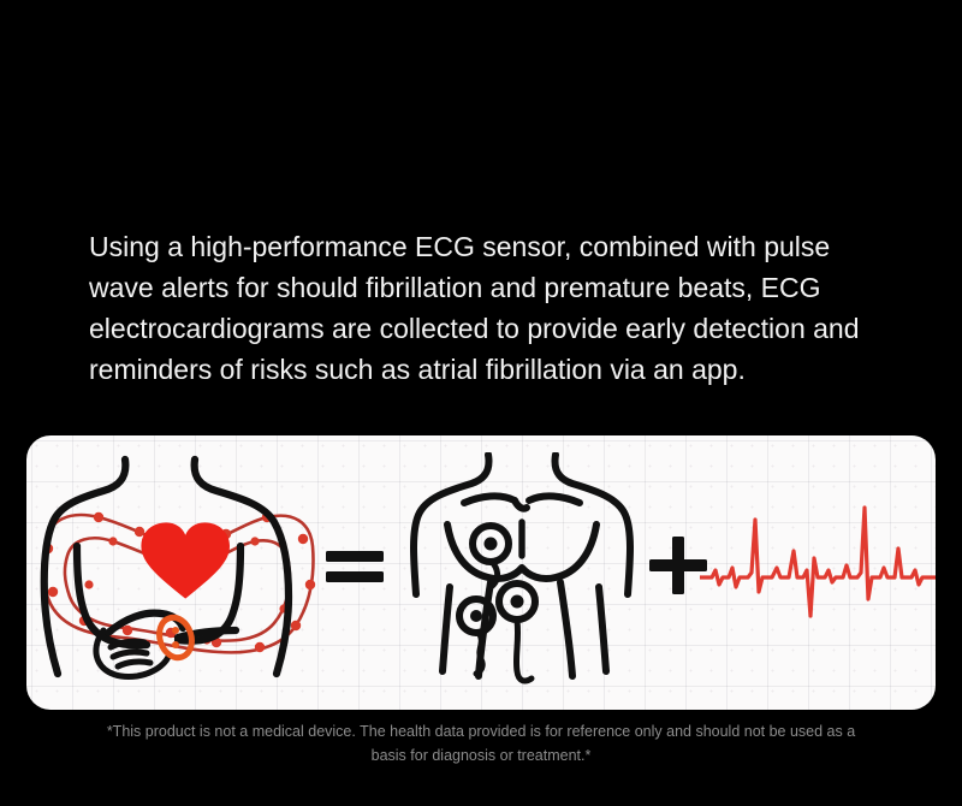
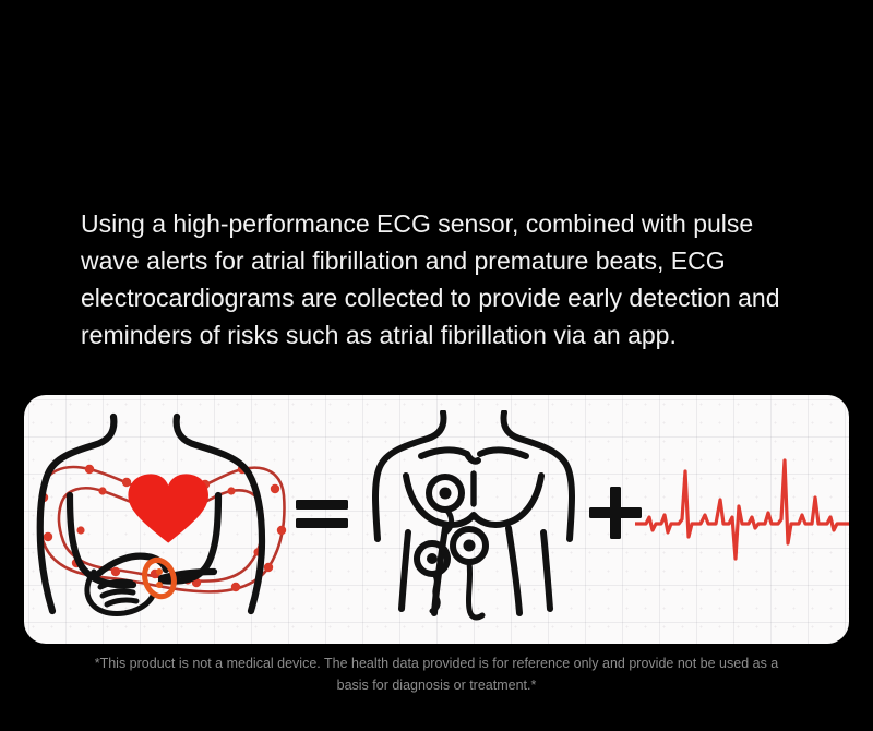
- Using a high-performance ECG sensor, combined with pulse wave alerts for should fibrillation and premature beats, ECG electrocardiograms are collected to provide early detection and reminders of risks such as atrial fibrillation via an app.
+ Using a high-performance ECG sensor, combined with pulse wave alerts for atrial fibrillation and premature beats, ECG electrocardiograms are collected to provide early detection and reminders of risks such as atrial fibrillation via an app.
- *This product is not a medical device. The health data provided is for reference only and should not be used as a basis for diagnosis or treatment.*
+ *This product is not a medical device. The health data provided is for reference only and provide not be used as a basis for diagnosis or treatment.*
